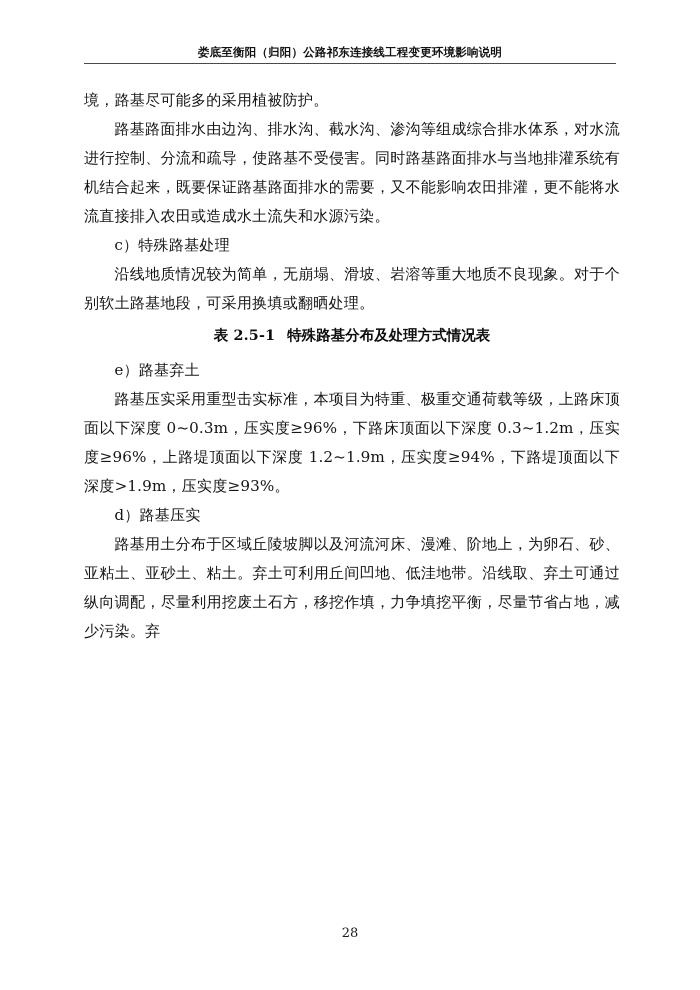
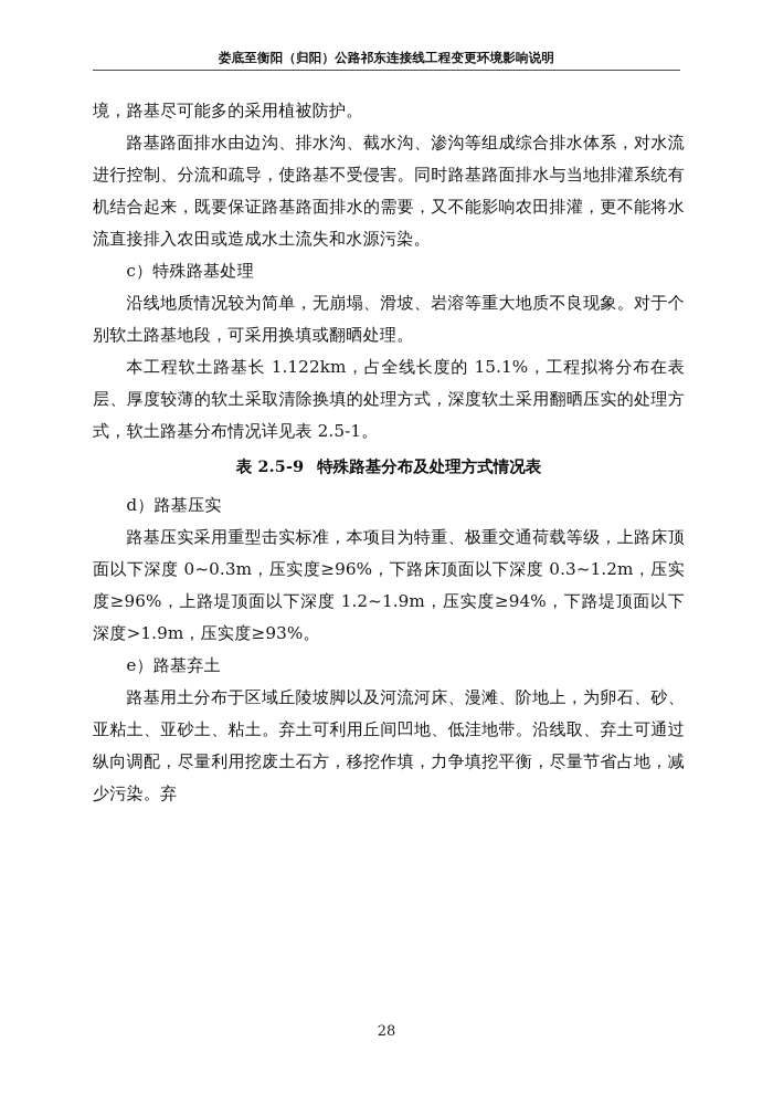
  娄底至衡阳（归阳）公路祁东连接线工程变更环境影响说明
  境，路基尽可能多的采用植被防护。
  路基路面排水由边沟、排水沟、截水沟、渗沟等组成综合排水体系，对水流进行控制、分流和疏导，使路基不受侵害。同时路基路面排水与当地排灌系统有机结合起来，既要保证路基路面排水的需要，又不能影响农田排灌，更不能将水流直接排入农田或造成水土流失和水源污染。
  c）特殊路基处理
  沿线地质情况较为简单，无崩塌、滑坡、岩溶等重大地质不良现象。对于个别软土路基地段，可采用换填或翻晒处理。
+ 本工程软土路基长 1.122km，占全线长度的 15.1%，工程拟将分布在表层、厚度较薄的软土采取清除换填的处理方式，深度软土采用翻晒压实的处理方式，软土路基分布情况详见表 2.5-1。
- 表 2.5-1 特殊路基分布及处理方式情况表
+ 表 2.5-9 特殊路基分布及处理方式情况表
- e）路基弃土
+ d）路基压实
  路基压实采用重型击实标准，本项目为特重、极重交通荷载等级，上路床顶面以下深度 0~0.3m，压实度≥96%，下路床顶面以下深度 0.3~1.2m，压实度≥96%，上路堤顶面以下深度 1.2~1.9m，压实度≥94%，下路堤顶面以下深度>1.9m，压实度≥93%。
- d）路基压实
+ e）路基弃土
  路基用土分布于区域丘陵坡脚以及河流河床、漫滩、阶地上，为卵石、砂、亚粘土、亚砂土、粘土。弃土可利用丘间凹地、低洼地带。沿线取、弃土可通过纵向调配，尽量利用挖废土石方，移挖作填，力争填挖平衡，尽量节省占地，减少污染。弃
  28
